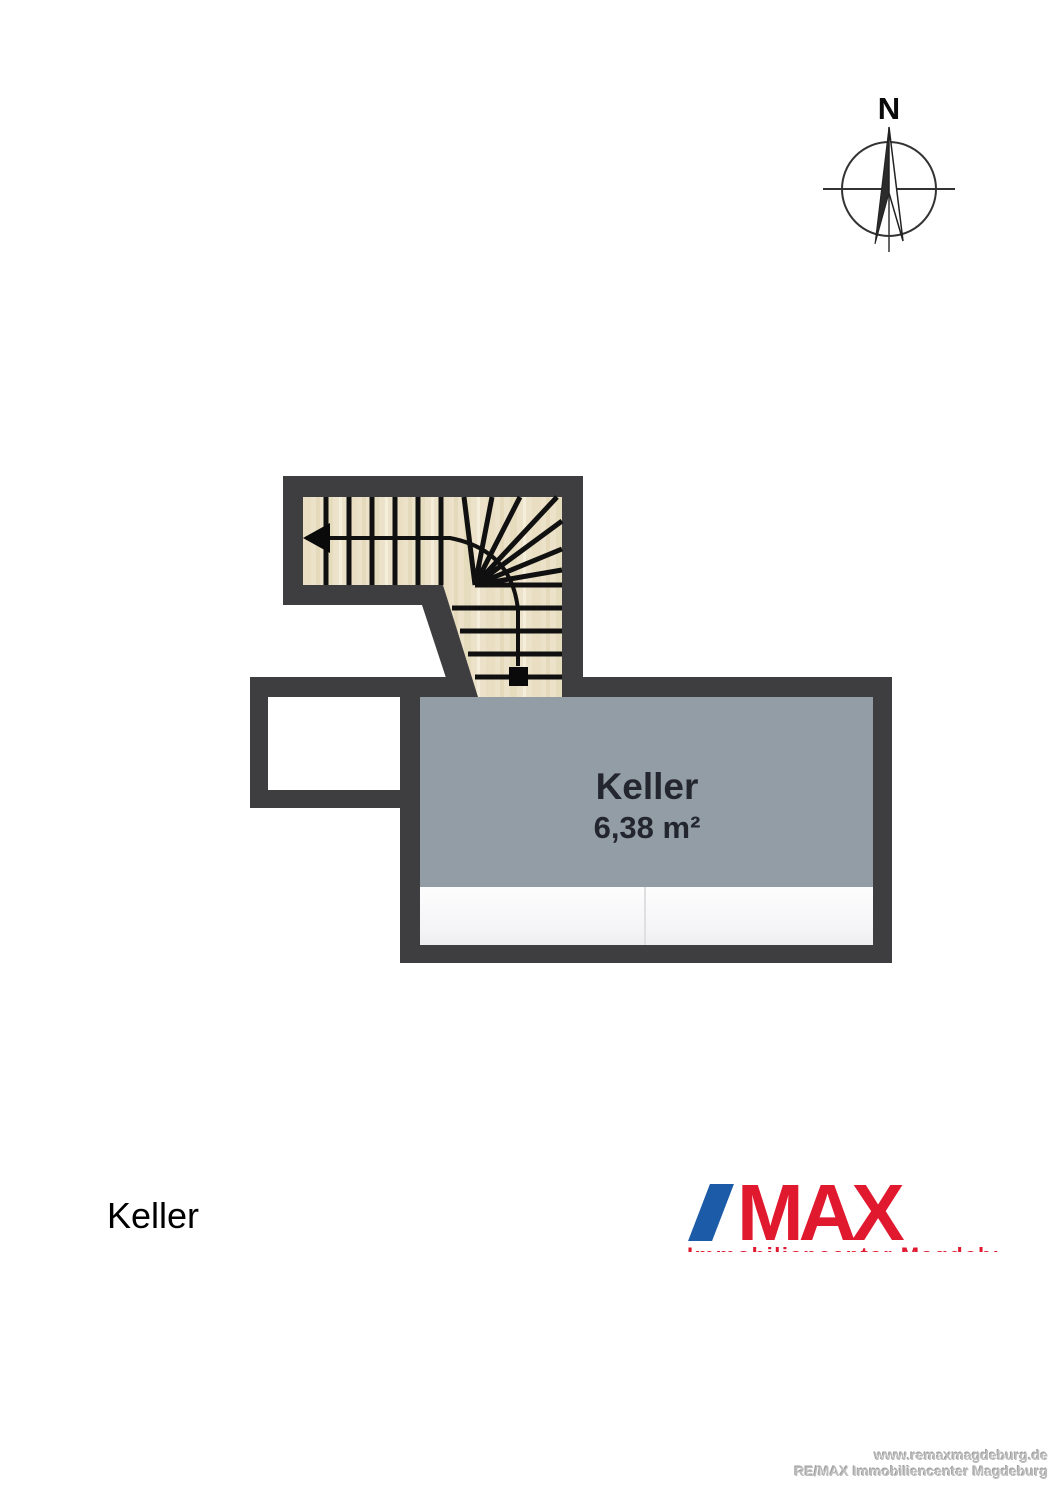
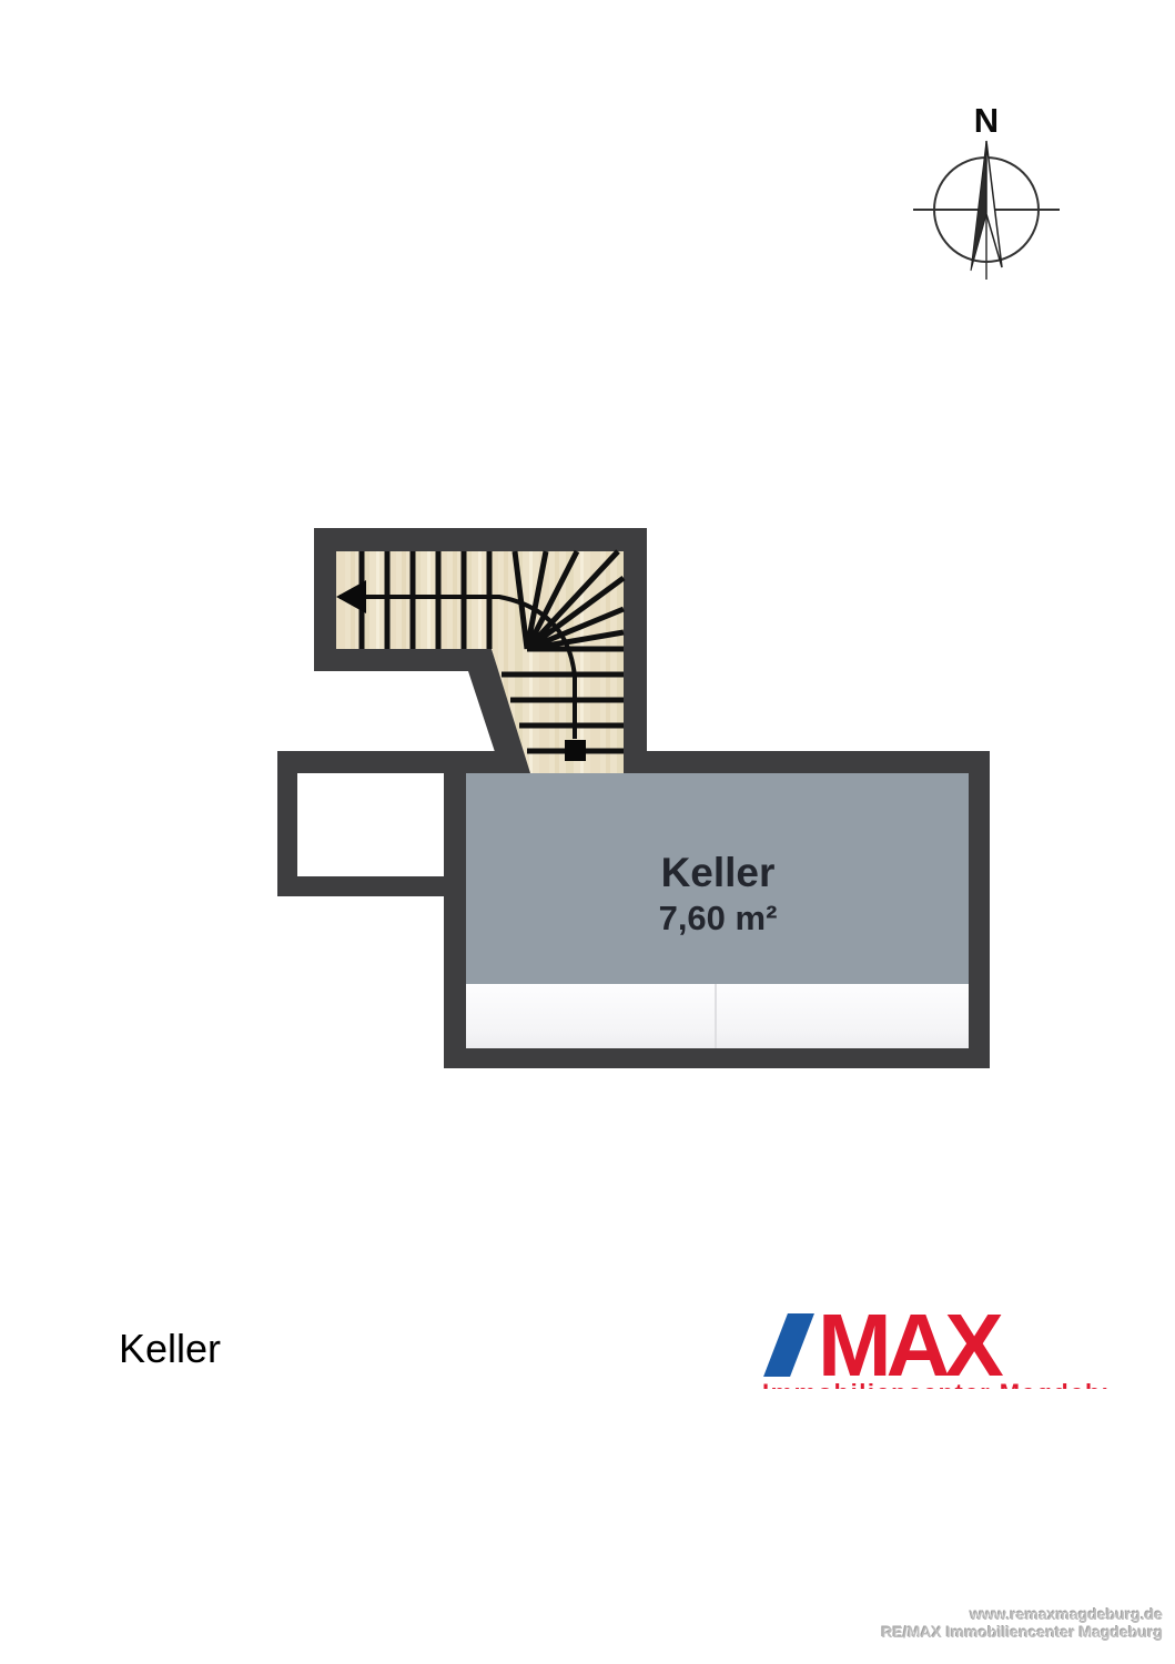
  N
  Keller
- 6,38 m²
+ 7,60 m²
  Keller
  MAX
  www.remaxmagdeburg.de
  RE/MAX Immobiliencenter Magdeburg
